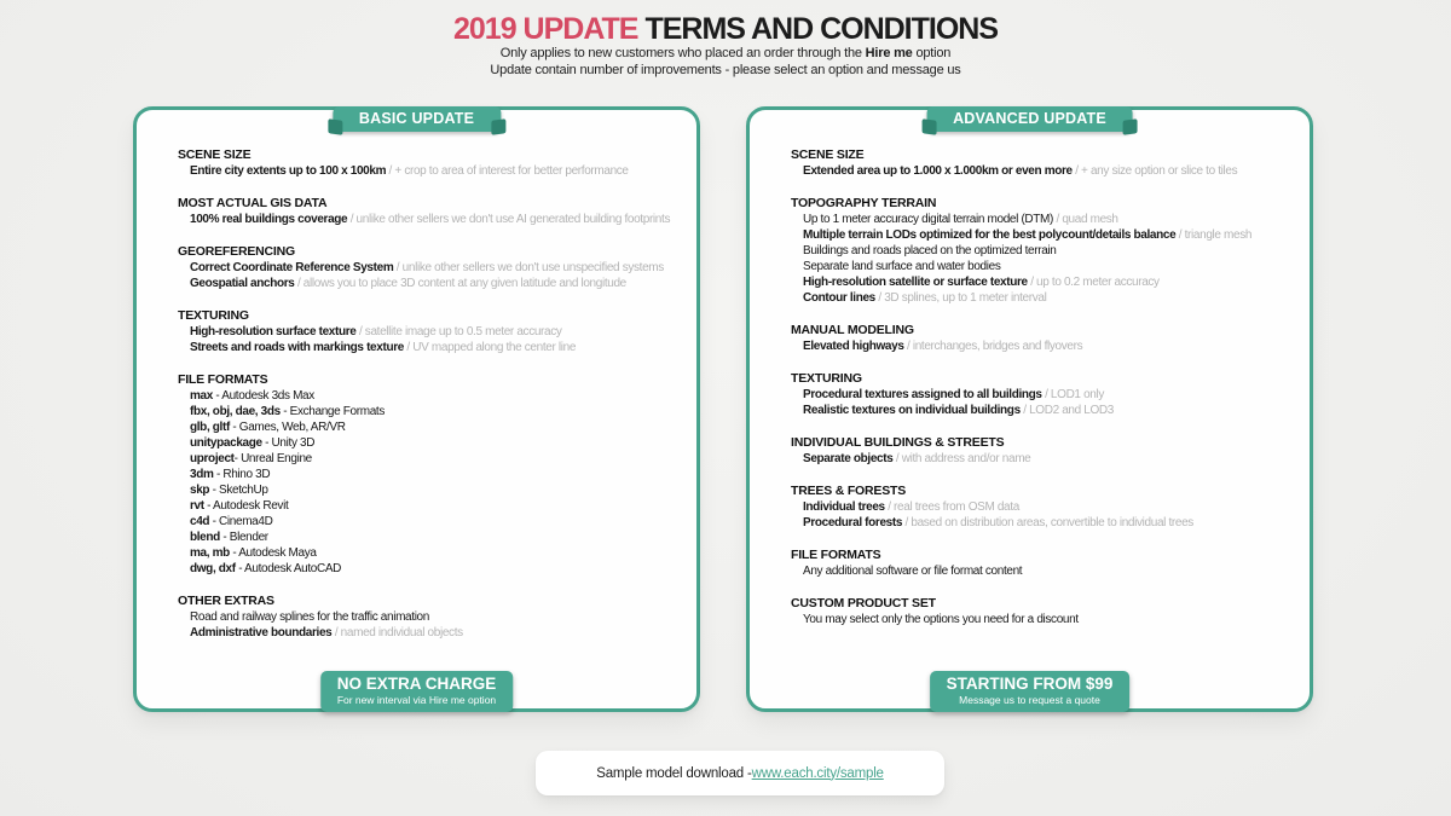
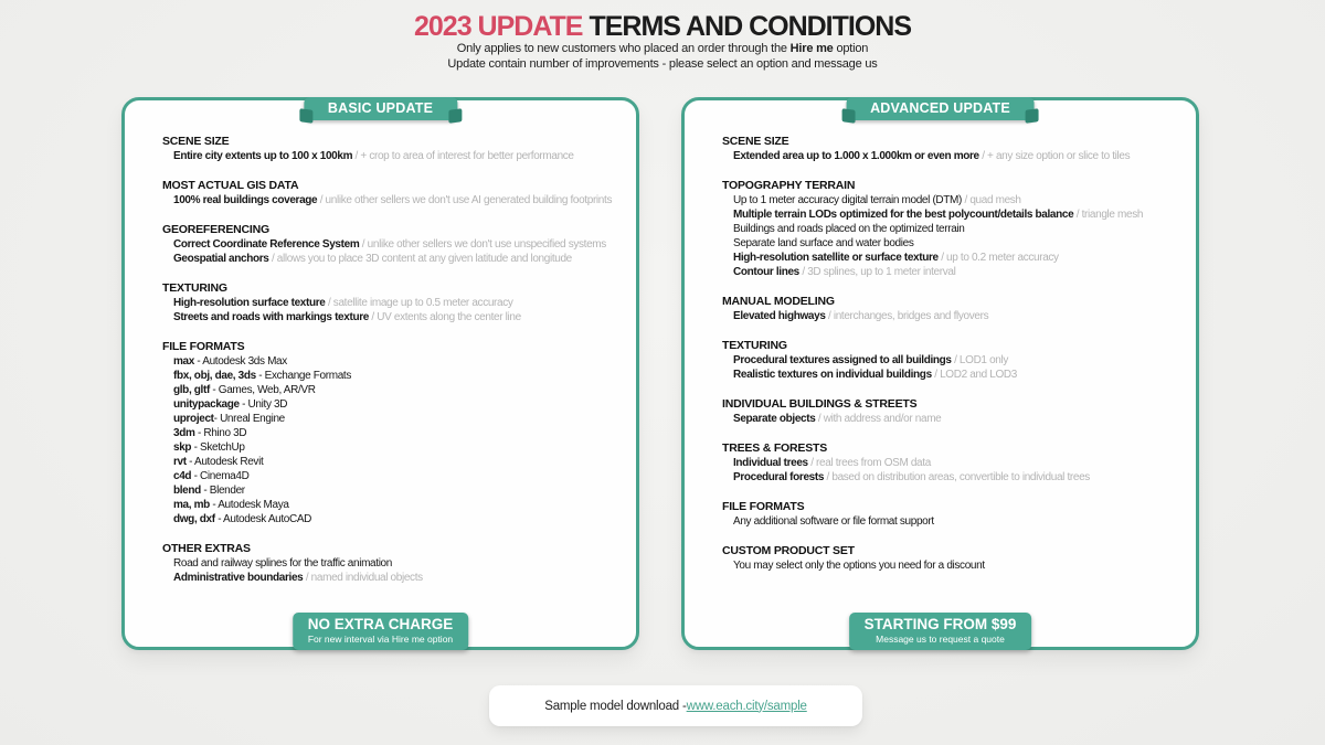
- 2019 UPDATE TERMS AND CONDITIONS
+ 2023 UPDATE TERMS AND CONDITIONS
  Only applies to new customers who placed an order through the Hire me option
  Update contain number of improvements - please select an option and message us
  BASIC UPDATE
  SCENE SIZE
  Entire city extents up to 100 x 100km / + crop to area of interest for better performance
  MOST ACTUAL GIS DATA
  100% real buildings coverage / unlike other sellers we don't use AI generated building footprints
  GEOREFERENCING
  Correct Coordinate Reference System / unlike other sellers we don't use unspecified systems
  Geospatial anchors / allows you to place 3D content at any given latitude and longitude
  TEXTURING
  High-resolution surface texture / satellite image up to 0.5 meter accuracy
- Streets and roads with markings texture / UV mapped along the center line
+ Streets and roads with markings texture / UV extents along the center line
  FILE FORMATS
  max - Autodesk 3ds Max
  fbx, obj, dae, 3ds - Exchange Formats
  glb, gltf - Games, Web, AR/VR
  unitypackage - Unity 3D
  uproject- Unreal Engine
  3dm - Rhino 3D
  skp - SketchUp
  rvt - Autodesk Revit
  c4d - Cinema4D
  blend - Blender
  ma, mb - Autodesk Maya
  dwg, dxf - Autodesk AutoCAD
  OTHER EXTRAS
  Road and railway splines for the traffic animation
  Administrative boundaries / named individual objects
  NO EXTRA CHARGE
  For new interval via Hire me option
  ADVANCED UPDATE
  SCENE SIZE
  Extended area up to 1.000 x 1.000km or even more / + any size option or slice to tiles
  TOPOGRAPHY TERRAIN
  Up to 1 meter accuracy digital terrain model (DTM) / quad mesh
  Multiple terrain LODs optimized for the best polycount/details balance / triangle mesh
  Buildings and roads placed on the optimized terrain
  Separate land surface and water bodies
  High-resolution satellite or surface texture / up to 0.2 meter accuracy
  Contour lines / 3D splines, up to 1 meter interval
  MANUAL MODELING
  Elevated highways / interchanges, bridges and flyovers
  TEXTURING
  Procedural textures assigned to all buildings / LOD1 only
  Realistic textures on individual buildings / LOD2 and LOD3
  INDIVIDUAL BUILDINGS & STREETS
  Separate objects / with address and/or name
  TREES & FORESTS
  Individual trees / real trees from OSM data
  Procedural forests / based on distribution areas, convertible to individual trees
  FILE FORMATS
- Any additional software or file format content
+ Any additional software or file format support
  CUSTOM PRODUCT SET
  You may select only the options you need for a discount
  STARTING FROM $99
  Message us to request a quote
  Sample model download -
  www.each.city/sample
